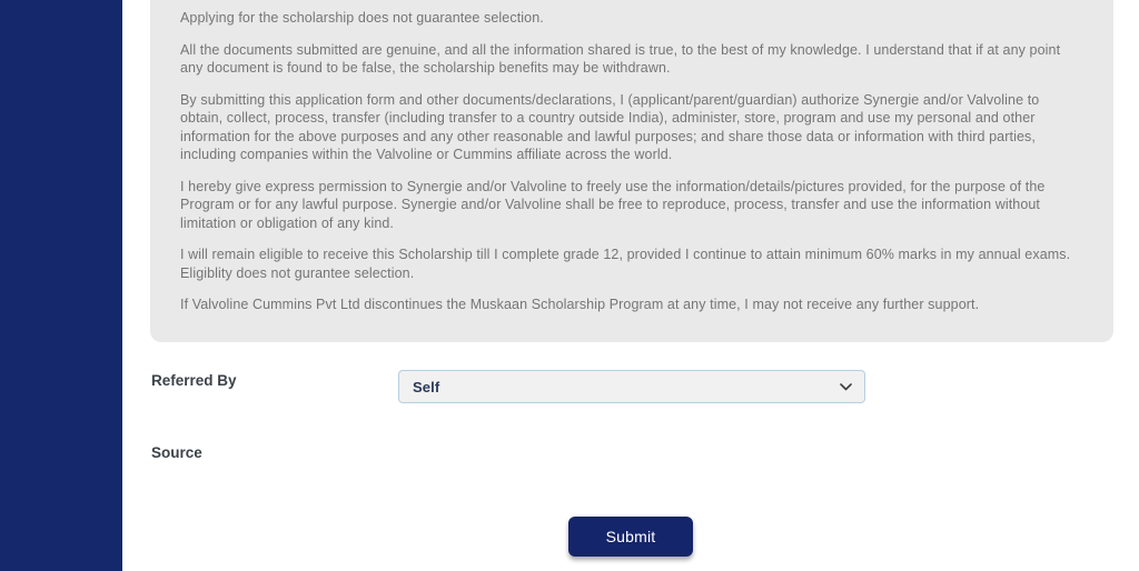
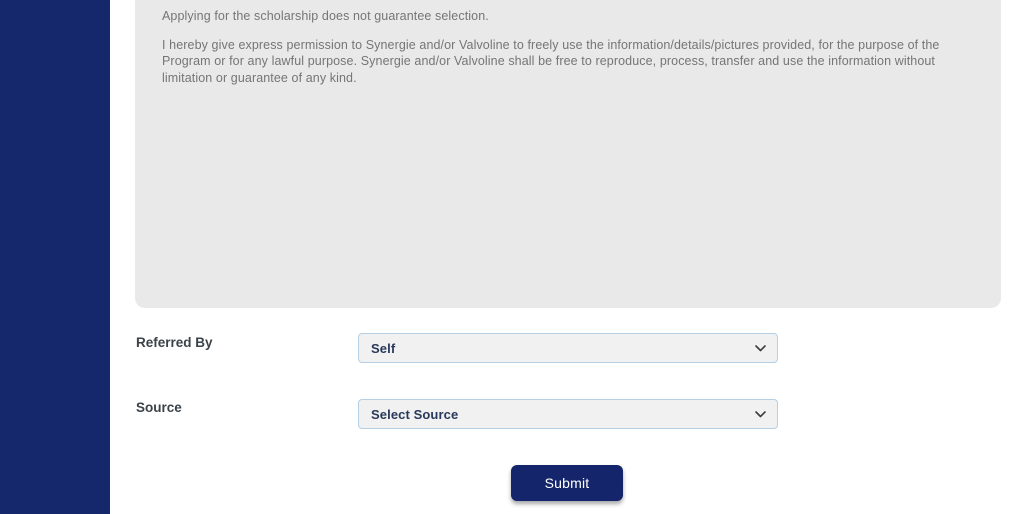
  Applying for the scholarship does not guarantee selection.
- All the documents submitted are genuine, and all the information shared is true, to the best of my knowledge. I understand that if at any point any document is found to be false, the scholarship benefits may be withdrawn.
- By submitting this application form and other documents/declarations, I (applicant/parent/guardian) authorize Synergie and/or Valvoline to obtain, collect, process, transfer (including transfer to a country outside India), administer, store, program and use my personal and other information for the above purposes and any other reasonable and lawful purposes; and share those data or information with third parties, including companies within the Valvoline or Cummins affiliate across the world.
- I hereby give express permission to Synergie and/or Valvoline to freely use the information/details/pictures provided, for the purpose of the Program or for any lawful purpose. Synergie and/or Valvoline shall be free to reproduce, process, transfer and use the information without limitation or obligation of any kind.
+ I hereby give express permission to Synergie and/or Valvoline to freely use the information/details/pictures provided, for the purpose of the Program or for any lawful purpose. Synergie and/or Valvoline shall be free to reproduce, process, transfer and use the information without limitation or guarantee of any kind.
- I will remain eligible to receive this Scholarship till I complete grade 12, provided I continue to attain minimum 60% marks in my annual exams. Eligiblity does not gurantee selection.
- If Valvoline Cummins Pvt Ltd discontinues the Muskaan Scholarship Program at any time, I may not receive any further support.
  Referred By
  Self
  Source
+ Select Source
  Submit
